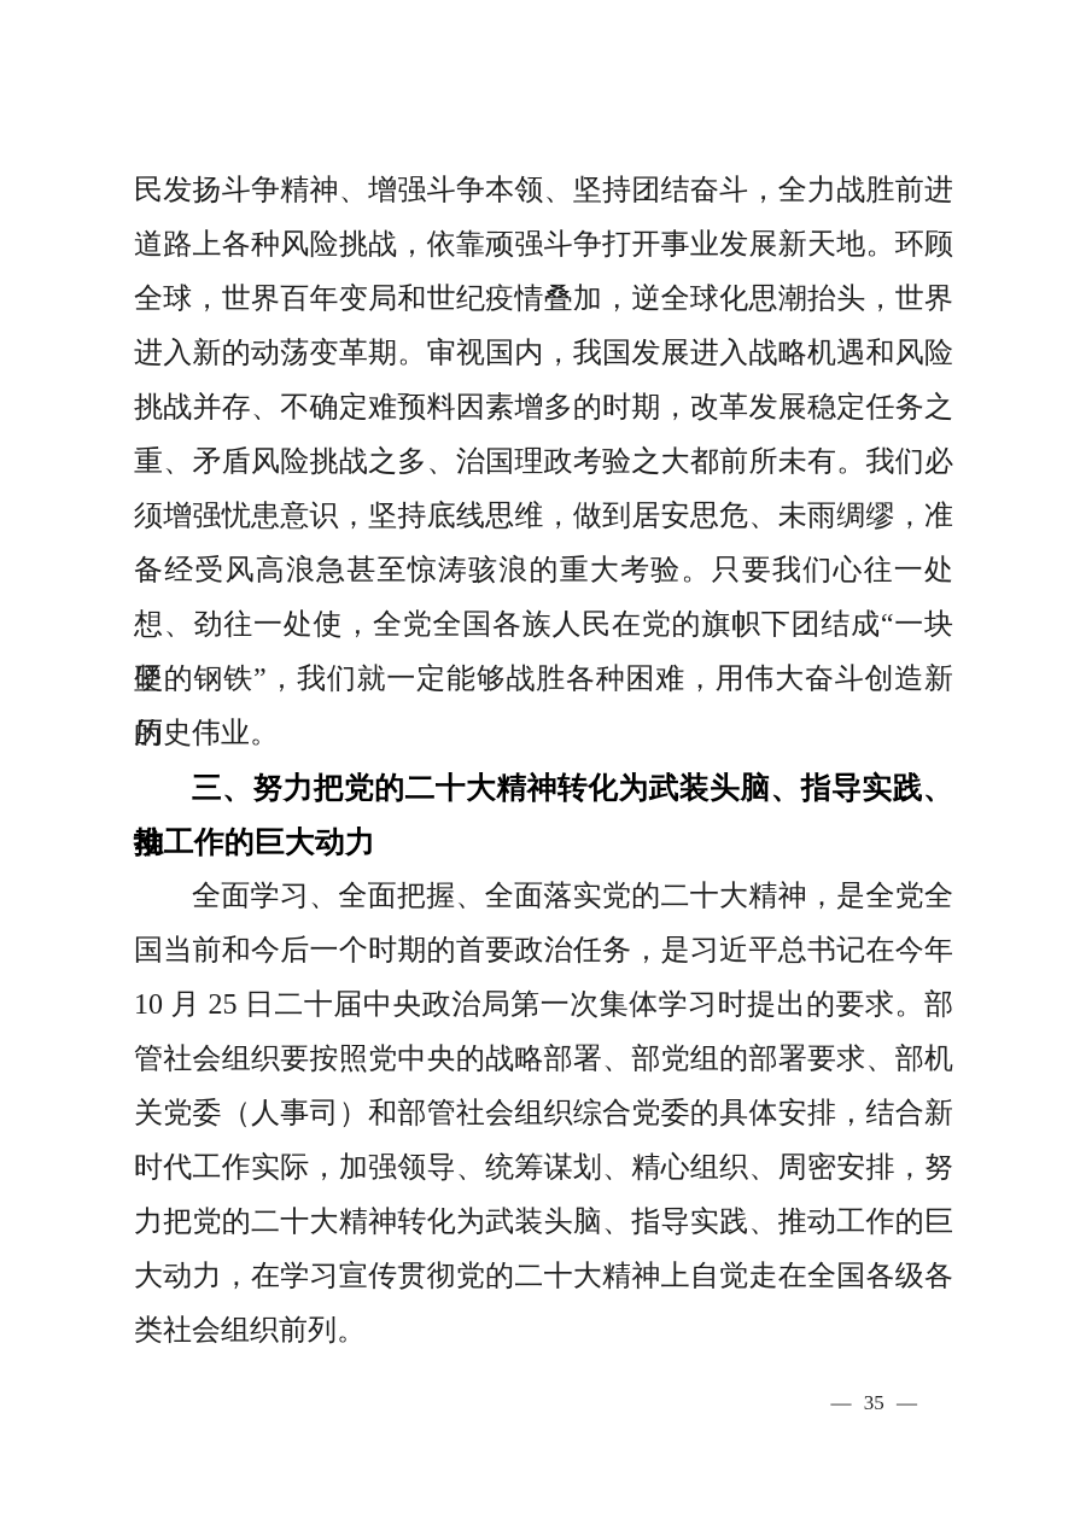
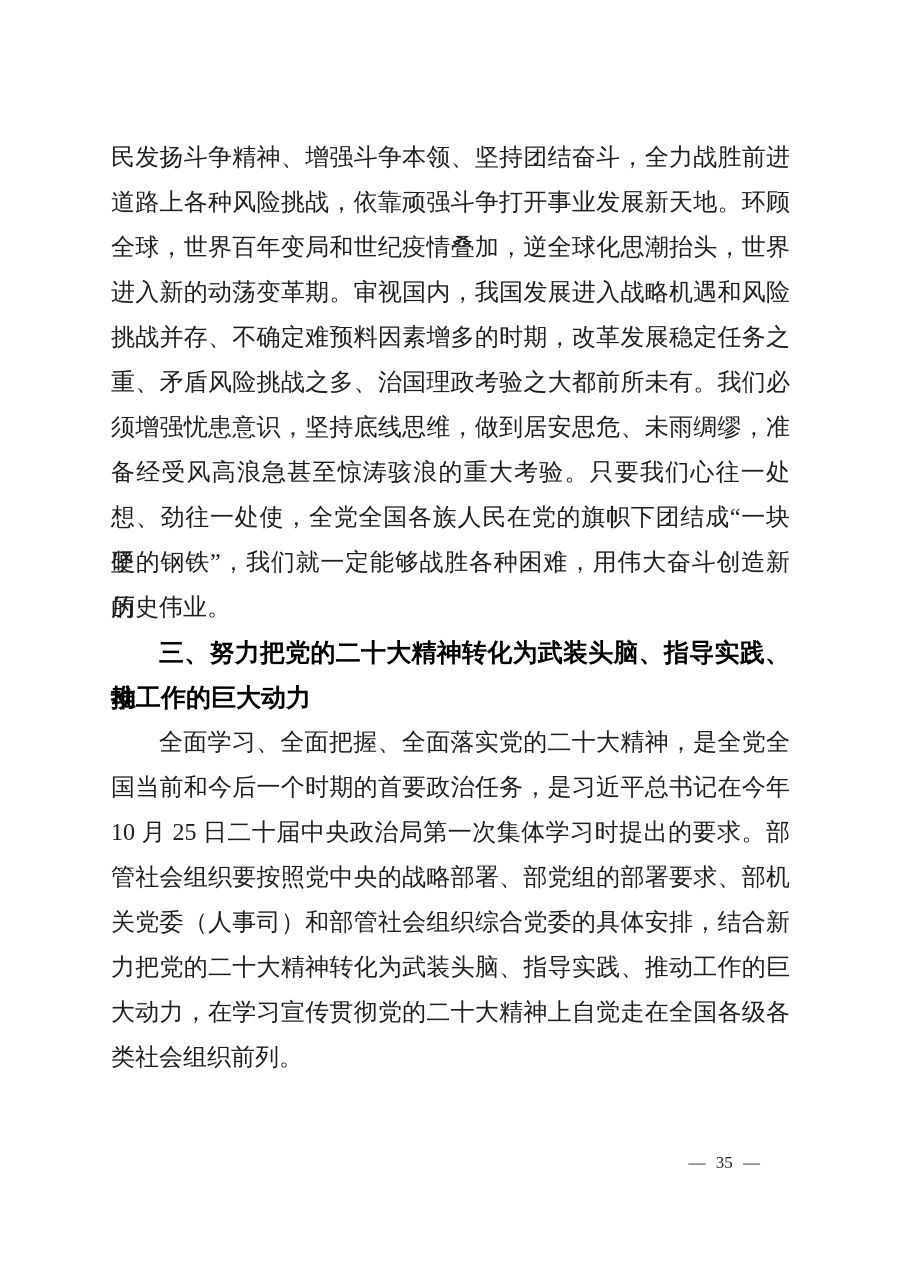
  民发扬斗争精神、增强斗争本领、坚持团结奋斗，全力战胜前进
  道路上各种风险挑战，依靠顽强斗争打开事业发展新天地。环顾
  全球，世界百年变局和世纪疫情叠加，逆全球化思潮抬头，世界
  进入新的动荡变革期。审视国内，我国发展进入战略机遇和风险
  挑战并存、不确定难预料因素增多的时期，改革发展稳定任务之
  重、矛盾风险挑战之多、治国理政考验之大都前所未有。我们必
  须增强忧患意识，坚持底线思维，做到居安思危、未雨绸缪，准
  备经受风高浪急甚至惊涛骇浪的重大考验。只要我们心往一处
  想、劲往一处使，全党全国各族人民在党的旗帜下团结成“一块坚
  硬的钢铁”，我们就一定能够战胜各种困难，用伟大奋斗创造新的
  历史伟业。
  三、努力把党的二十大精神转化为武装头脑、指导实践、推
  动工作的巨大动力
  全面学习、全面把握、全面落实党的二十大精神，是全党全
  国当前和今后一个时期的首要政治任务，是习近平总书记在今年
  10 月 25 日二十届中央政治局第一次集体学习时提出的要求。部
  管社会组织要按照党中央的战略部署、部党组的部署要求、部机
  关党委（人事司）和部管社会组织综合党委的具体安排，结合新
- 时代工作实际，加强领导、统筹谋划、精心组织、周密安排，努
  力把党的二十大精神转化为武装头脑、指导实践、推动工作的巨
  大动力，在学习宣传贯彻党的二十大精神上自觉走在全国各级各
  类社会组织前列。
  — 35 —
